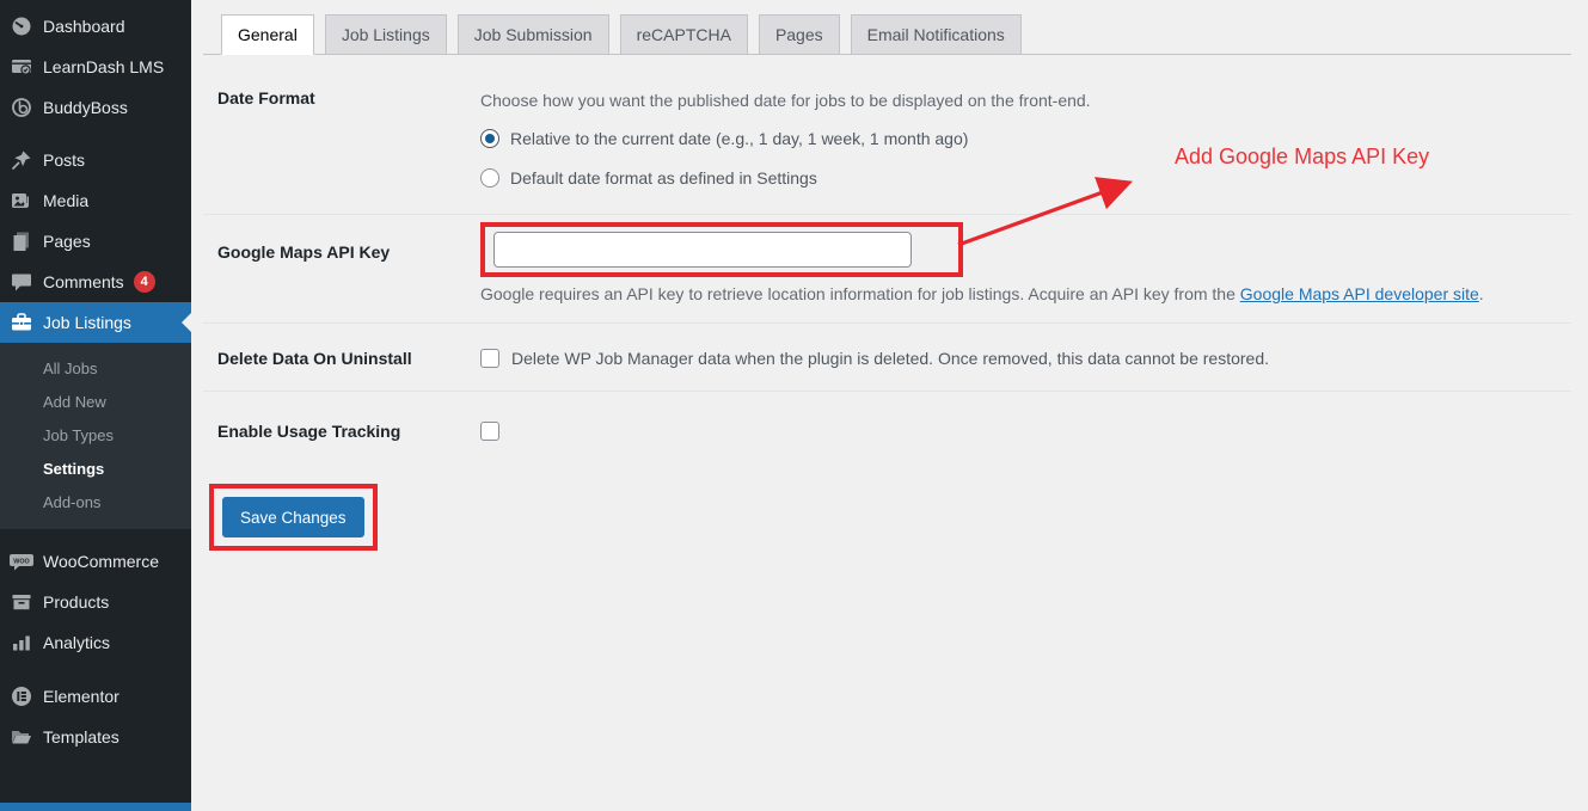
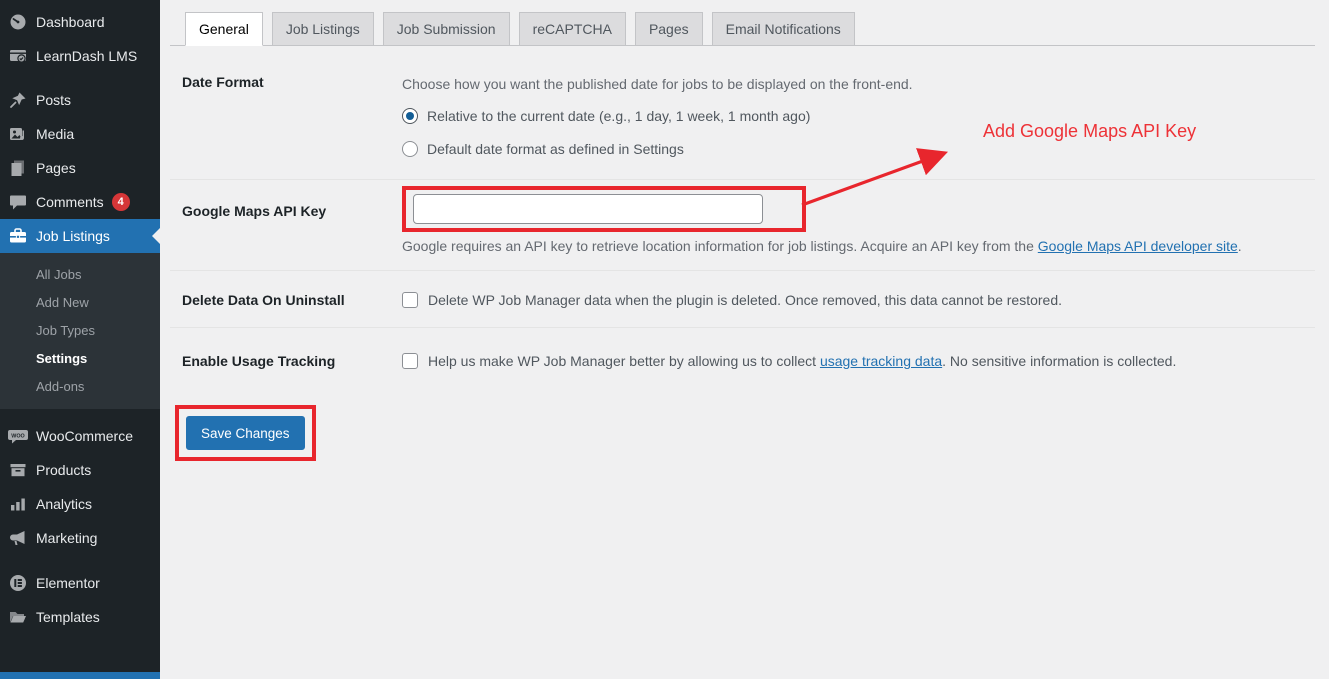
  Dashboard
  LearnDash LMS
- BuddyBoss
  Posts
  Media
  Pages
  Comments
  4
  Job Listings
  All Jobs
  Add New
  Job Types
  Settings
  Add-ons
  WooCommerce
  Products
  Analytics
+ Marketing
  Elementor
  Templates
  General
  Job Listings
  Job Submission
  reCAPTCHA
  Pages
  Email Notifications
  Date Format
  Choose how you want the published date for jobs to be displayed on the front-end.
  Relative to the current date (e.g., 1 day, 1 week, 1 month ago)
  Default date format as defined in Settings
  Google Maps API Key
  Google requires an API key to retrieve location information for job listings. Acquire an API key from the Google Maps API developer site.
  Delete Data On Uninstall
  Delete WP Job Manager data when the plugin is deleted. Once removed, this data cannot be restored.
  Enable Usage Tracking
+ Help us make WP Job Manager better by allowing us to collect usage tracking data. No sensitive information is collected.
  Save Changes
  Add Google Maps API Key
